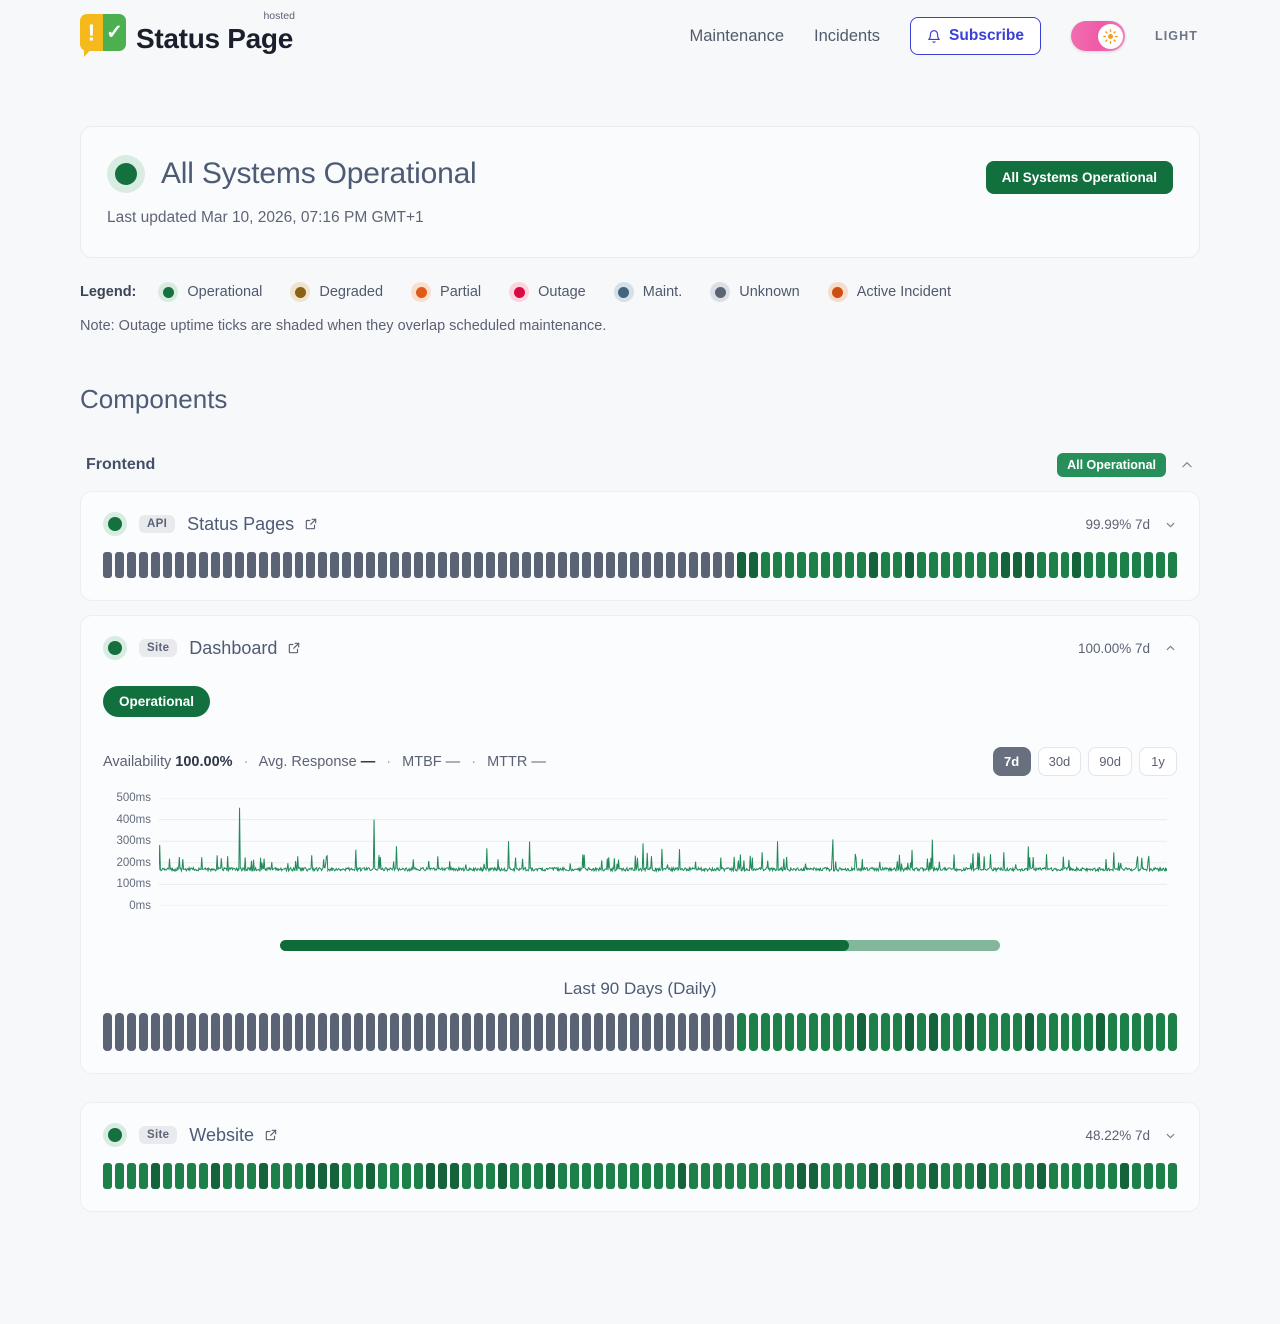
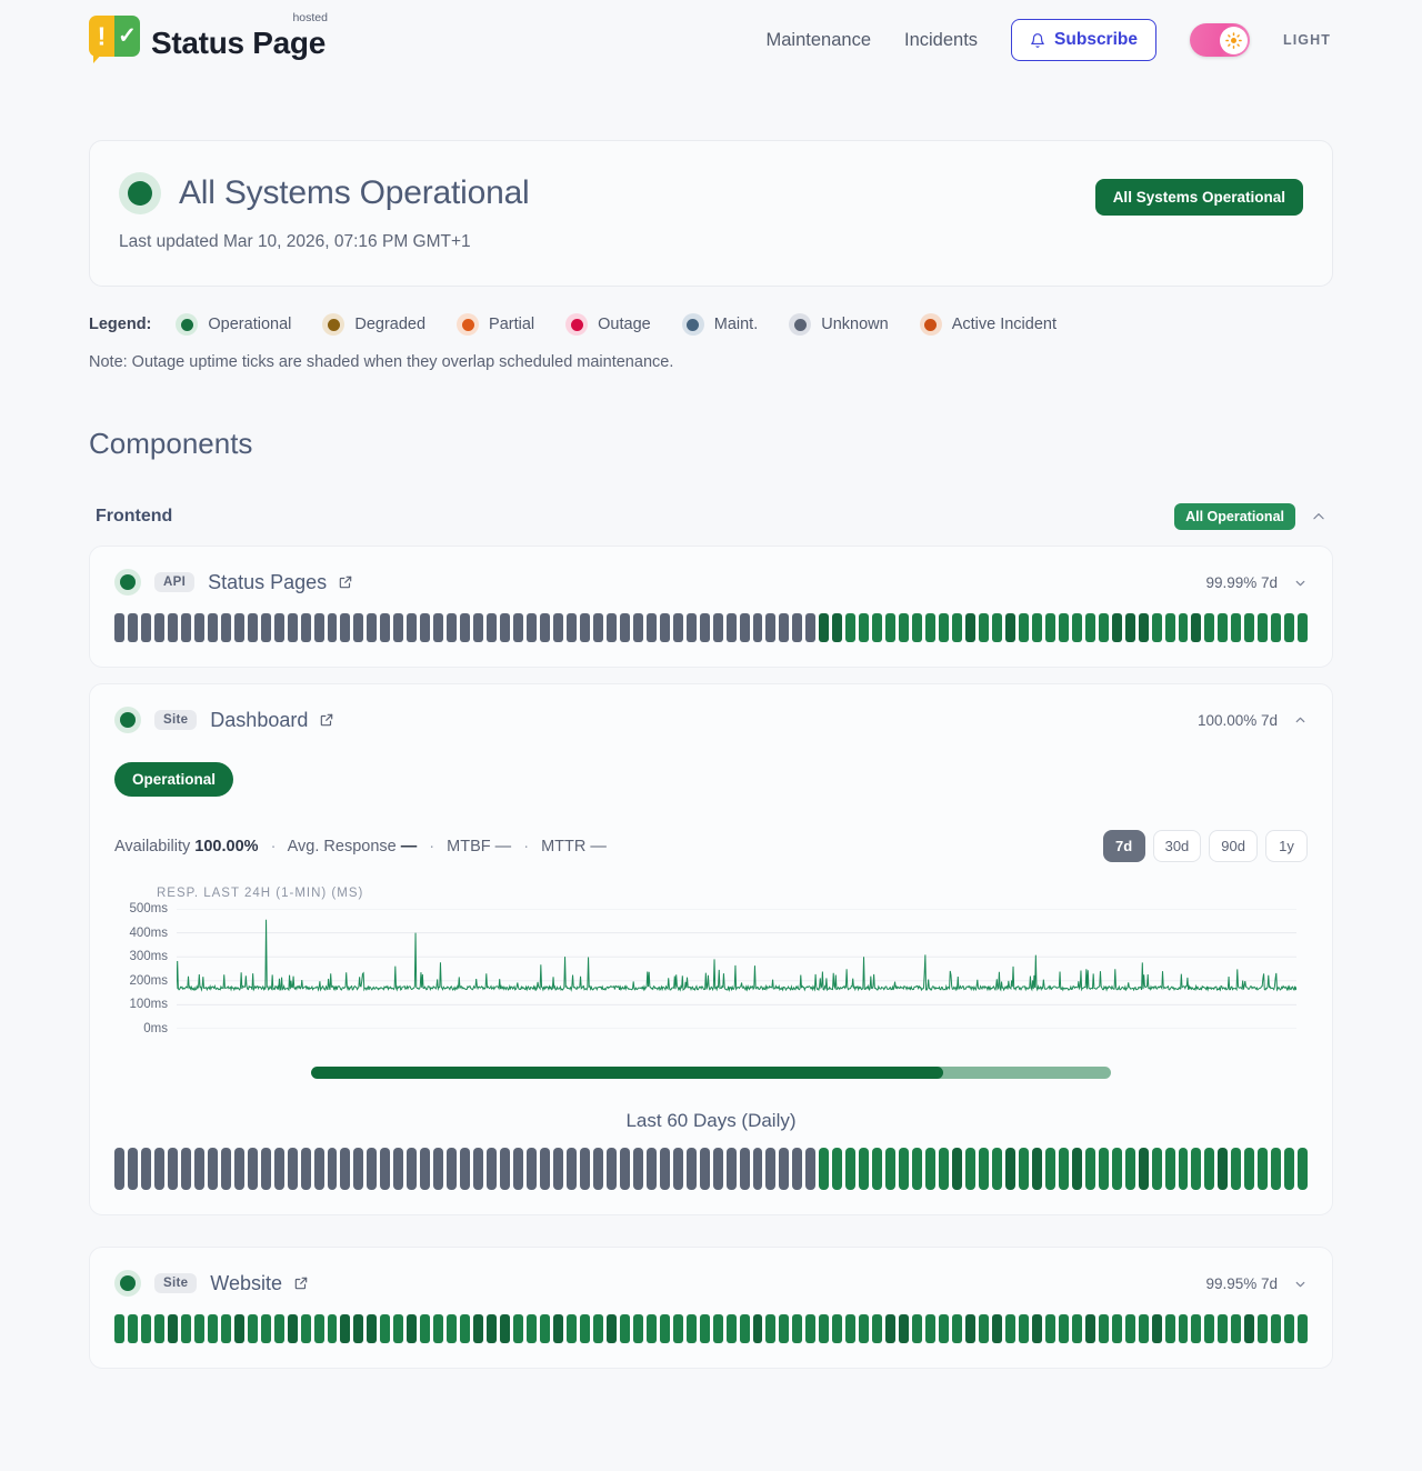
  !
  ✓
  Status Page
  hosted
  Maintenance
  Incidents
  Subscribe
  LIGHT
  All Systems Operational
  Last updated Mar 10, 2026, 07:16 PM GMT+1
  All Systems Operational
  Legend:
  Operational
  Degraded
  Partial
  Outage
  Maint.
  Unknown
  Active Incident
  Note: Outage uptime ticks are shaded when they overlap scheduled maintenance.
  Components
  Frontend
  All Operational
  API
  Status Pages
  99.99% 7d
  Site
  Dashboard
  100.00% 7d
  Operational
  Availability 100.00% · Avg. Response — · MTBF — · MTTR —
  7d
  30d
  90d
  1y
+ RESP. LAST 24H (1-MIN) (MS)
  0ms
  100ms
  200ms
  300ms
  400ms
  500ms
- Last 90 Days (Daily)
+ Last 60 Days (Daily)
  Site
  Website
- 48.22% 7d
+ 99.95% 7d
